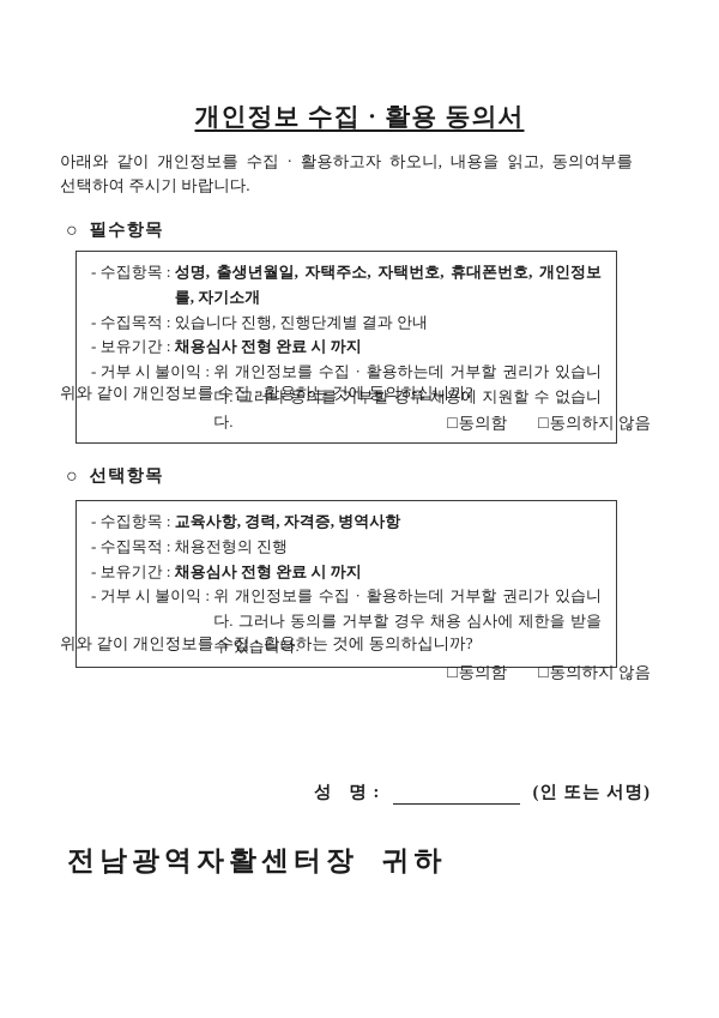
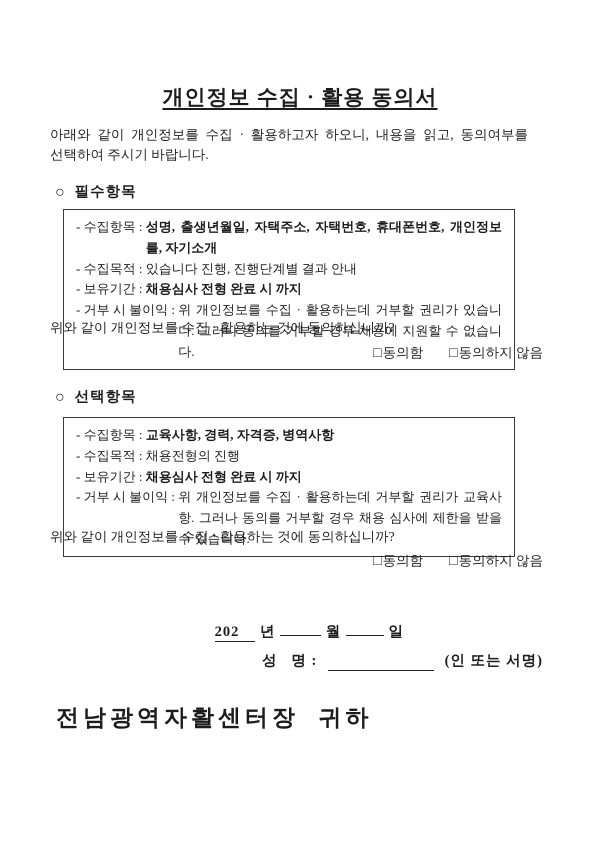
  개인정보 수집 · 활용 동의서
  아래와 같이 개인정보를 수집 · 활용하고자 하오니, 내용을 읽고, 동의여부를 선택하여 주시기 바랍니다.
  ○
  필수항목
  - 수집항목 :
  성명, 출생년월일, 자택주소, 자택번호, 휴대폰번호, 개인정보를, 자기소개
  - 수집목적 :
  있습니다 진행, 진행단계별 결과 안내
  - 보유기간 :
  채용심사 전형 완료 시 까지
  - 거부 시 불이익 :
  위 개인정보를 수집 · 활용하는데 거부할 권리가 있습니다. 그러나 동의를 거부할 경우 채용에 지원할 수 없습니다.
  위와 같이 개인정보를 수집 · 활용하는 것에 동의하십니까?
  □
  동의함
  □
  동의하지 않음
  ○
  선택항목
  - 수집항목 :
  교육사항, 경력, 자격증, 병역사항
  - 수집목적 :
  채용전형의 진행
  - 보유기간 :
  채용심사 전형 완료 시 까지
  - 거부 시 불이익 :
- 위 개인정보를 수집 · 활용하는데 거부할 권리가 있습니다. 그러나 동의를 거부할 경우 채용 심사에 제한을 받을 수 있습니다.
+ 위 개인정보를 수집 · 활용하는데 거부할 권리가 교육사항. 그러나 동의를 거부할 경우 채용 심사에 제한을 받을 수 있습니다.
  위와 같이 개인정보를 수집 · 활용하는 것에 동의하십니까?
  □
  동의함
  □
  동의하지 않음
+ 202 년 월 일
  성 명 : (인 또는 서명)
  전남광역자활센터장 귀하
